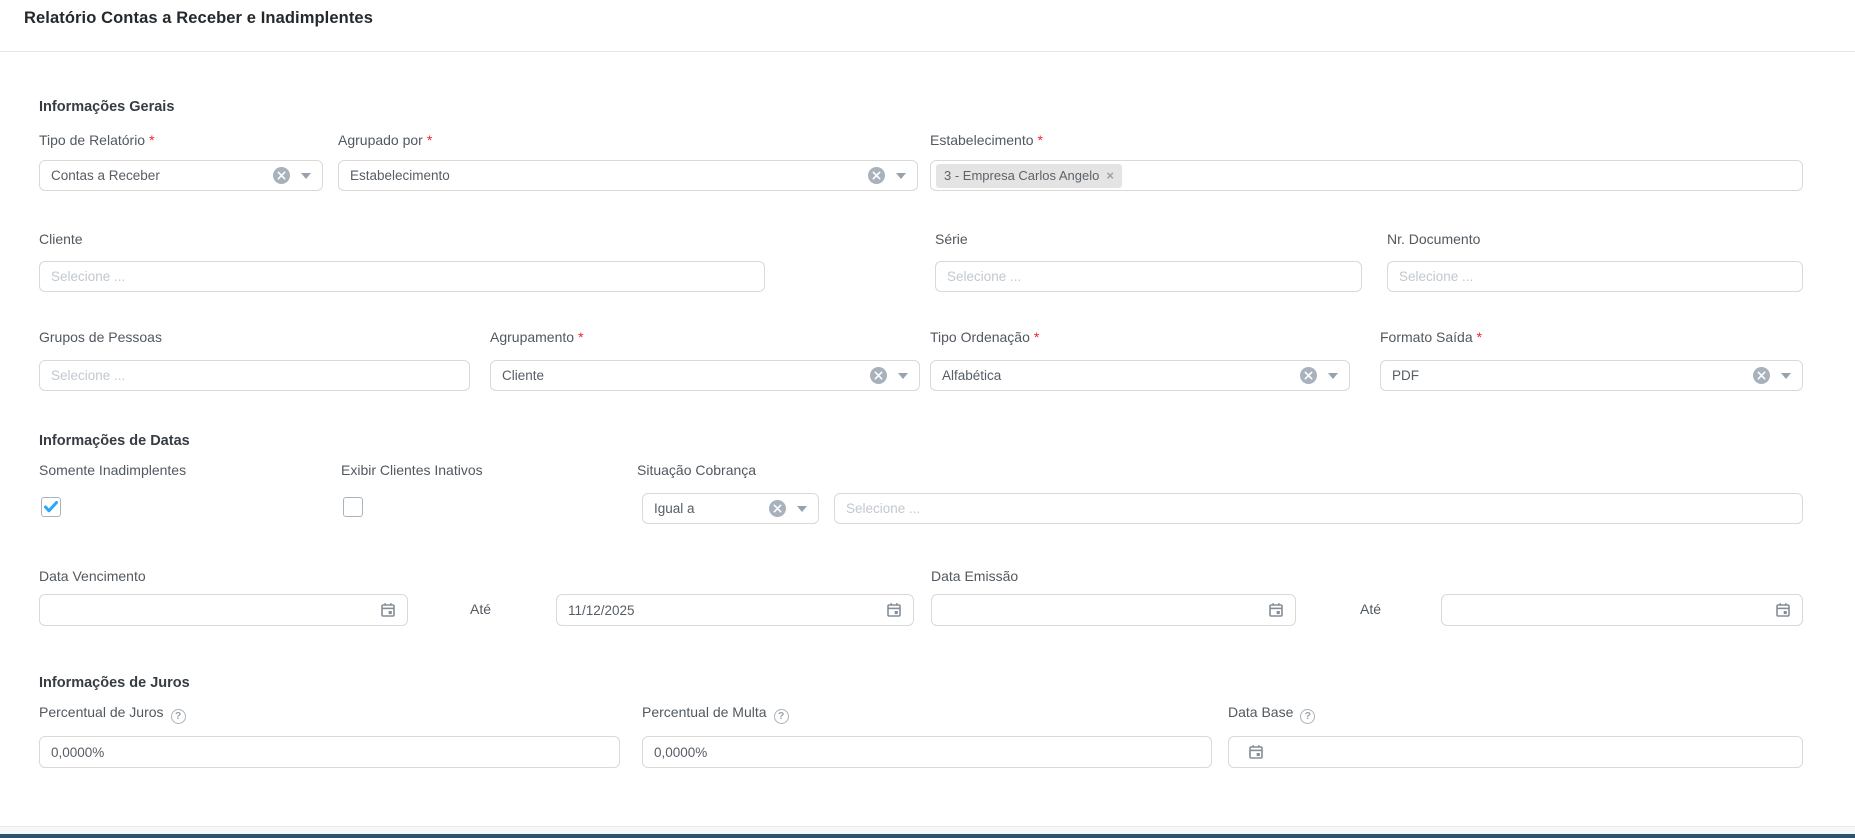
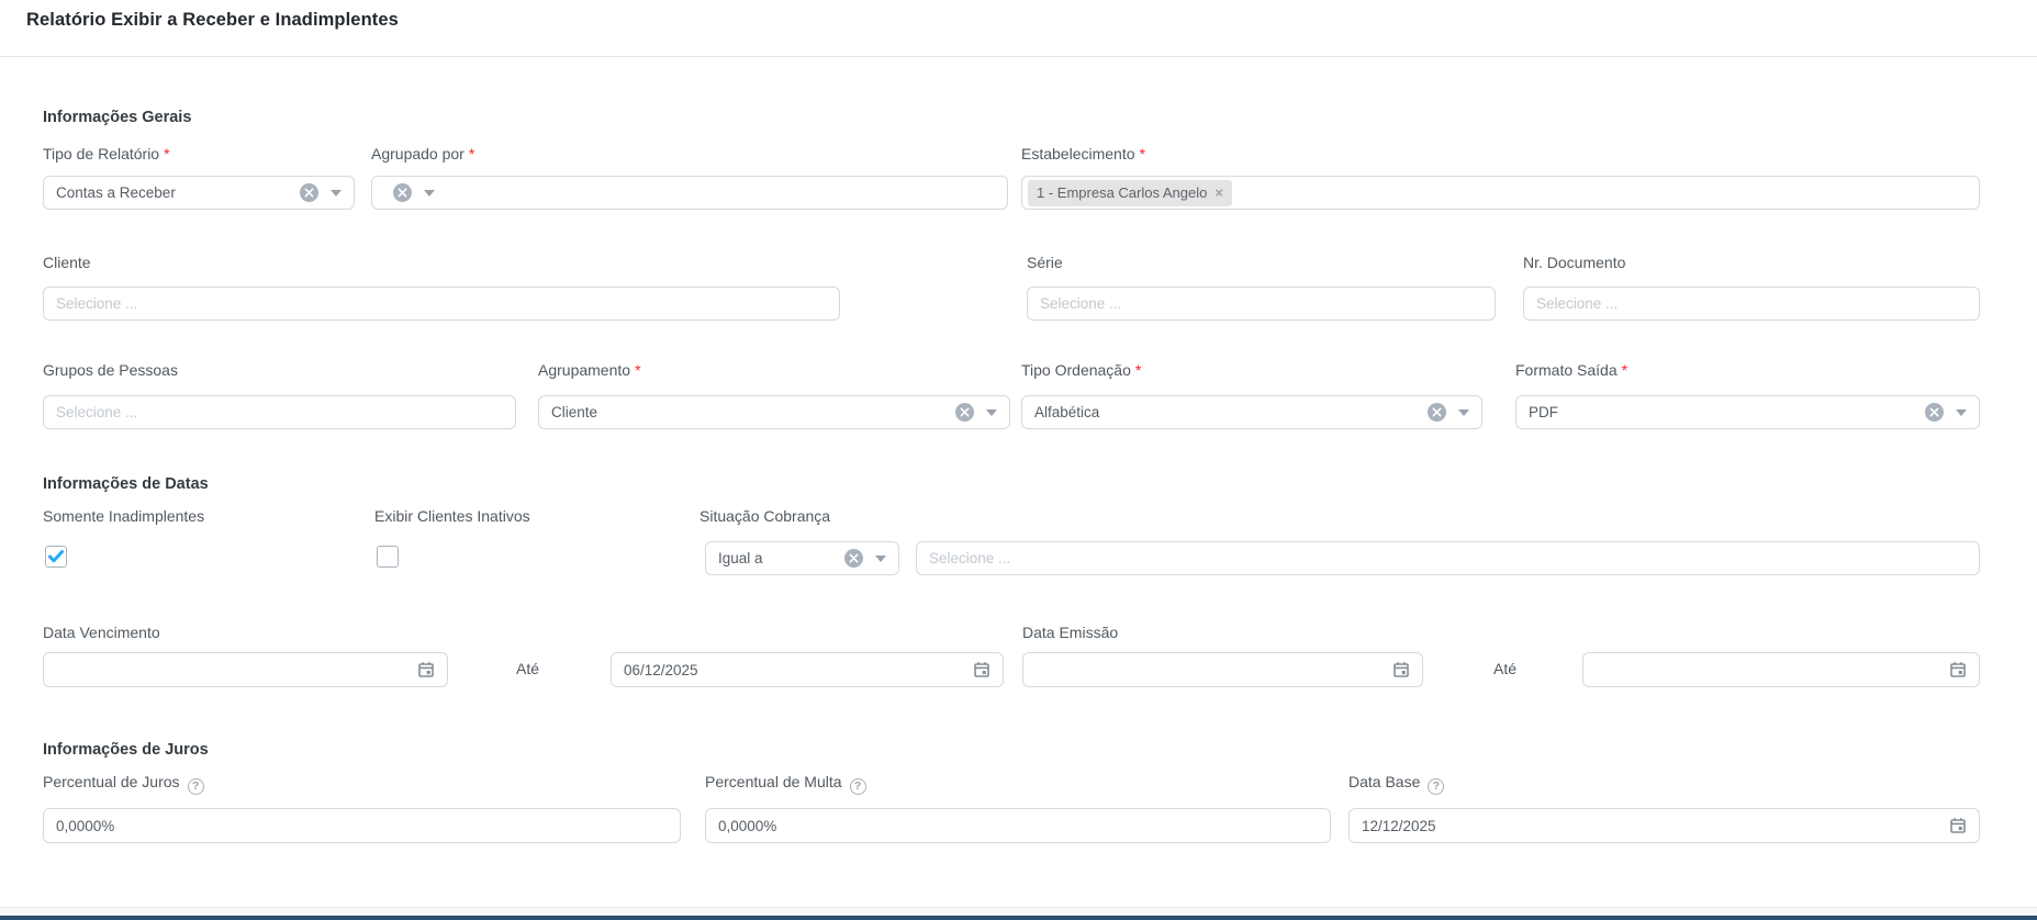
- Relatório Contas a Receber e Inadimplentes
+ Relatório Exibir a Receber e Inadimplentes
  Informações Gerais
  Tipo de Relatório *
  Agrupado por *
  Estabelecimento *
  Contas a Receber
- Estabelecimento
- 3 - Empresa Carlos Angelo
+ 1 - Empresa Carlos Angelo
  ×
  Cliente
  Série
  Nr. Documento
  Selecione ...
  Selecione ...
  Selecione ...
  Grupos de Pessoas
  Agrupamento *
  Tipo Ordenação *
  Formato Saída *
  Selecione ...
  Cliente
  Alfabética
  PDF
  Informações de Datas
  Somente Inadimplentes
  Exibir Clientes Inativos
  Situação Cobrança
  Igual a
  Selecione ...
  Data Vencimento
  Data Emissão
  Até
- 11/12/2025
+ 06/12/2025
  Até
  Informações de Juros
  Percentual de Juros ?
  Percentual de Multa ?
  Data Base ?
  0,0000%
  0,0000%
+ 12/12/2025
